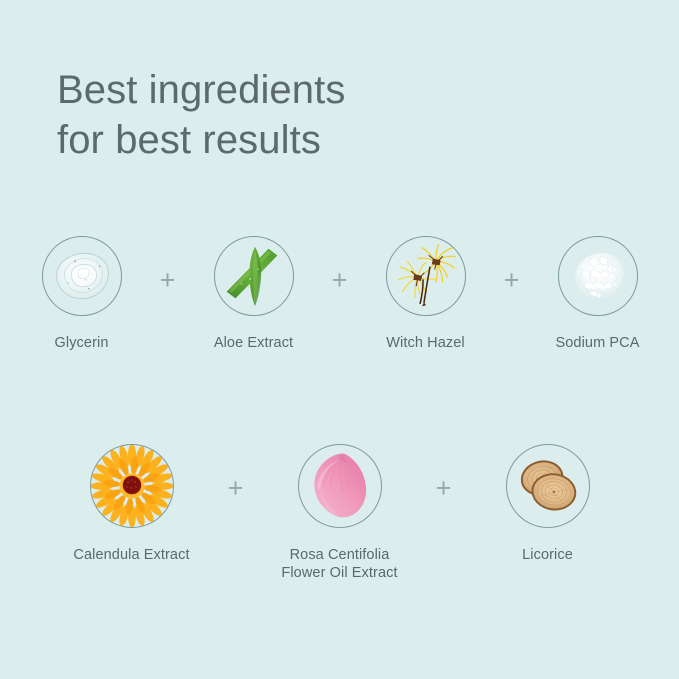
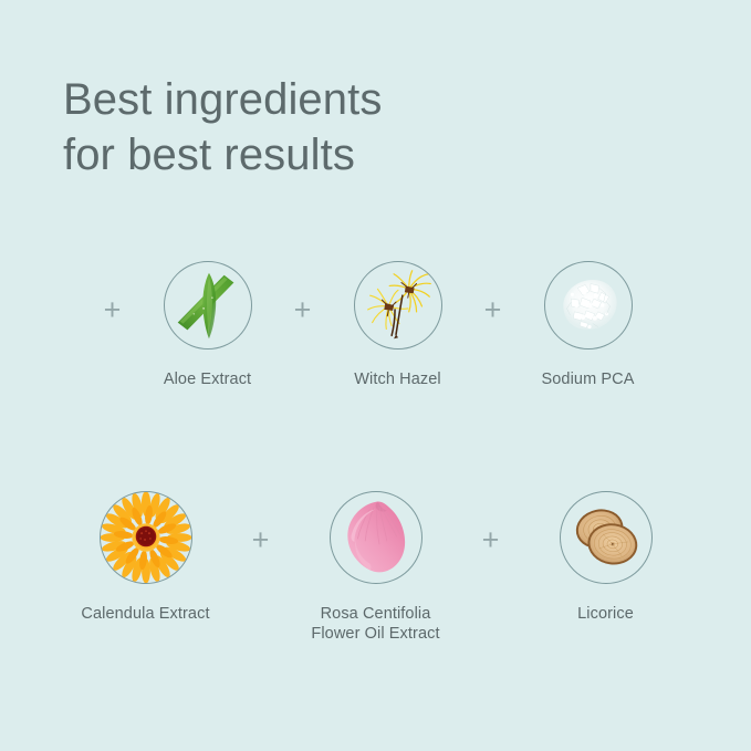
  Best ingredients
  for best results
- Glycerin
  +
  Aloe Extract
  +
  Witch Hazel
  +
  Sodium PCA
  Calendula Extract
  +
  Rosa Centifolia
  Flower Oil Extract
  +
  Licorice
